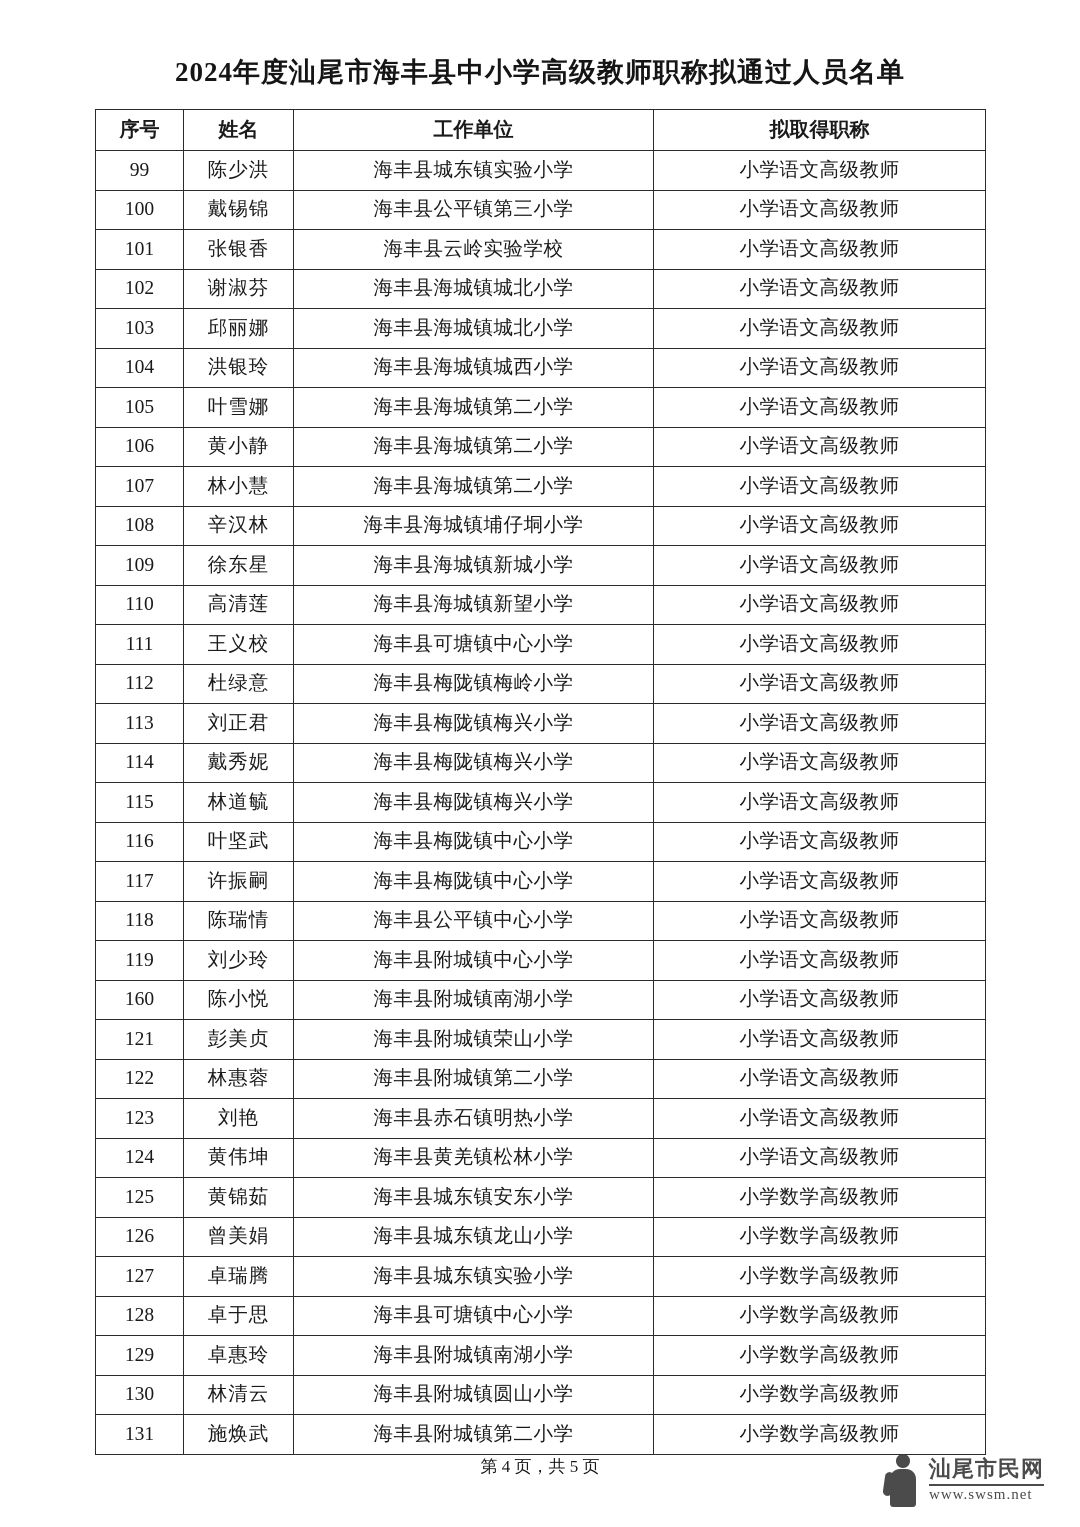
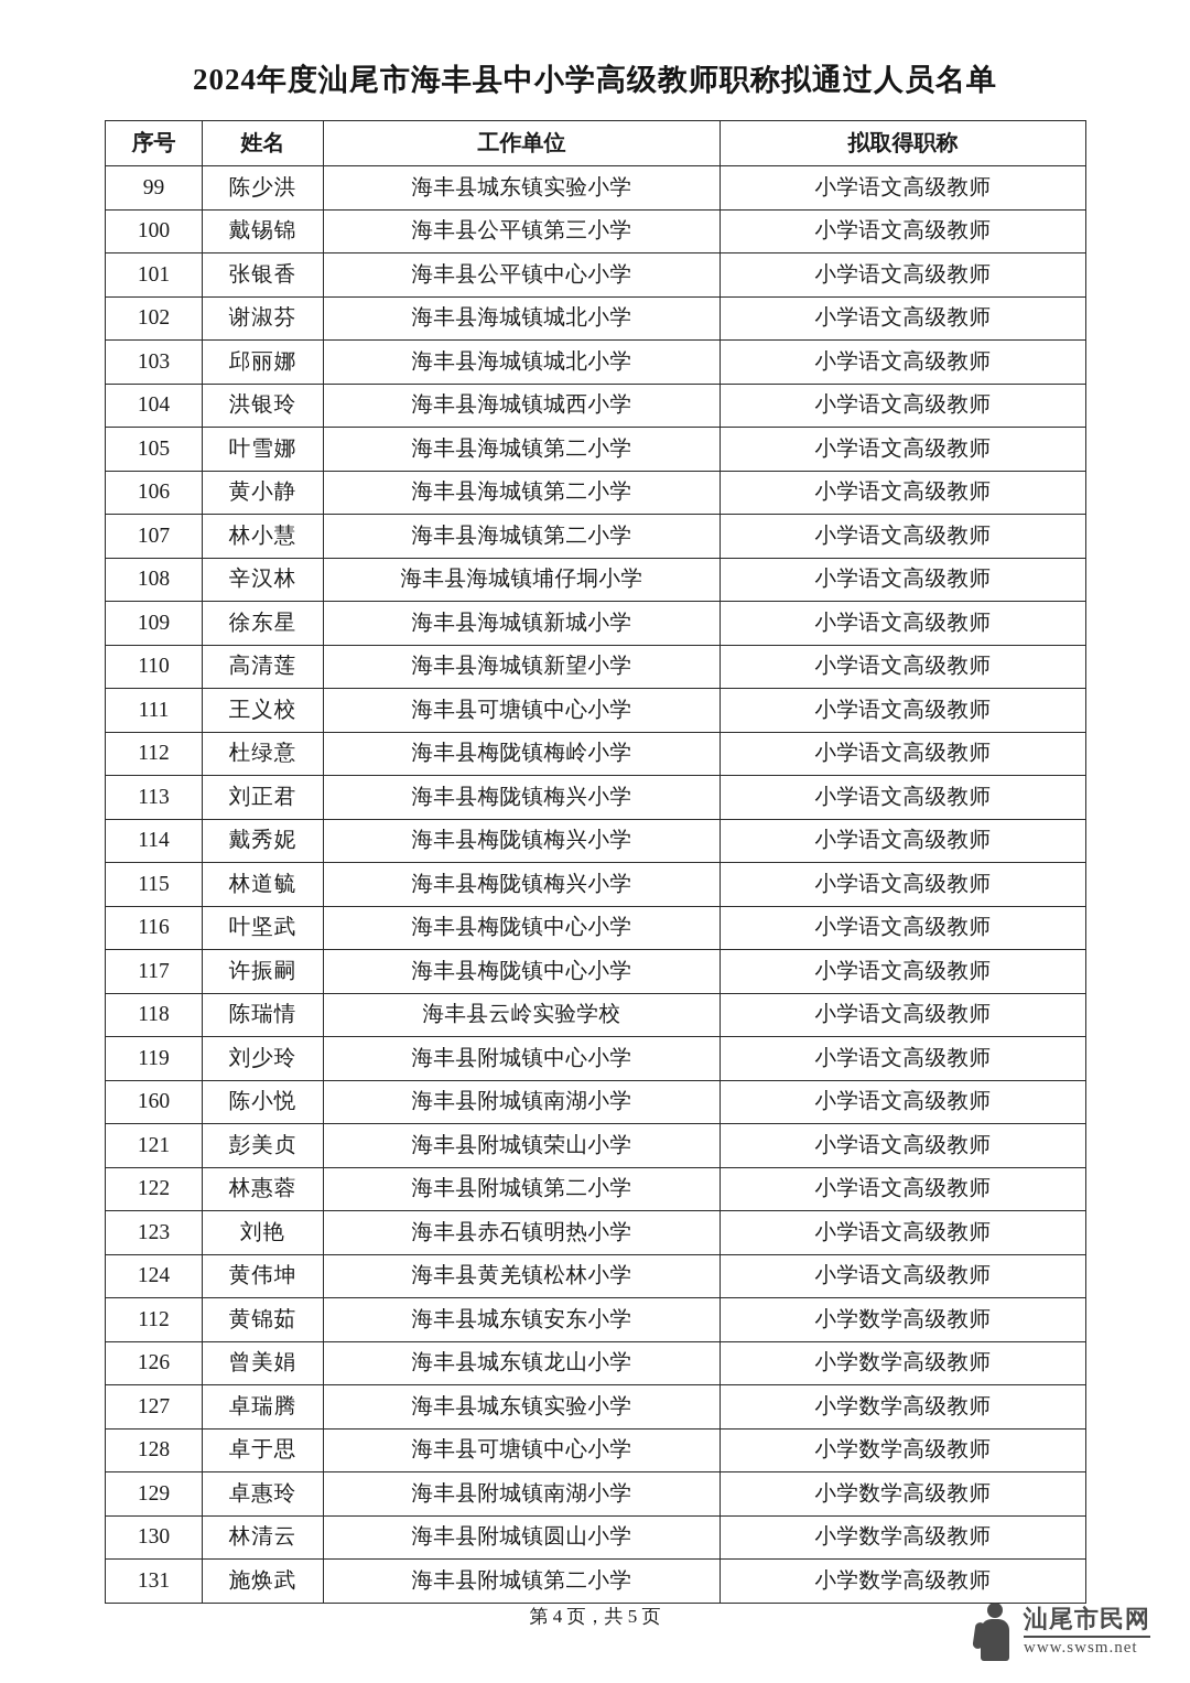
  2024年度汕尾市海丰县中小学高级教师职称拟通过人员名单
  序号	姓名	工作单位	拟取得职称
  99	陈少洪	海丰县城东镇实验小学	小学语文高级教师
  100	戴锡锦	海丰县公平镇第三小学	小学语文高级教师
- 101	张银香	海丰县云岭实验学校	小学语文高级教师
+ 101	张银香	海丰县公平镇中心小学	小学语文高级教师
  102	谢淑芬	海丰县海城镇城北小学	小学语文高级教师
  103	邱丽娜	海丰县海城镇城北小学	小学语文高级教师
  104	洪银玲	海丰县海城镇城西小学	小学语文高级教师
  105	叶雪娜	海丰县海城镇第二小学	小学语文高级教师
  106	黄小静	海丰县海城镇第二小学	小学语文高级教师
  107	林小慧	海丰县海城镇第二小学	小学语文高级教师
  108	辛汉林	海丰县海城镇埔仔垌小学	小学语文高级教师
  109	徐东星	海丰县海城镇新城小学	小学语文高级教师
  110	高清莲	海丰县海城镇新望小学	小学语文高级教师
  111	王义校	海丰县可塘镇中心小学	小学语文高级教师
  112	杜绿意	海丰县梅陇镇梅岭小学	小学语文高级教师
  113	刘正君	海丰县梅陇镇梅兴小学	小学语文高级教师
  114	戴秀妮	海丰县梅陇镇梅兴小学	小学语文高级教师
  115	林道毓	海丰县梅陇镇梅兴小学	小学语文高级教师
  116	叶坚武	海丰县梅陇镇中心小学	小学语文高级教师
  117	许振嗣	海丰县梅陇镇中心小学	小学语文高级教师
- 118	陈瑞情	海丰县公平镇中心小学	小学语文高级教师
+ 118	陈瑞情	海丰县云岭实验学校	小学语文高级教师
  119	刘少玲	海丰县附城镇中心小学	小学语文高级教师
  160	陈小悦	海丰县附城镇南湖小学	小学语文高级教师
  121	彭美贞	海丰县附城镇荣山小学	小学语文高级教师
  122	林惠蓉	海丰县附城镇第二小学	小学语文高级教师
  123	刘艳	海丰县赤石镇明热小学	小学语文高级教师
  124	黄伟坤	海丰县黄羌镇松林小学	小学语文高级教师
- 125	黄锦茹	海丰县城东镇安东小学	小学数学高级教师
+ 112	黄锦茹	海丰县城东镇安东小学	小学数学高级教师
  126	曾美娟	海丰县城东镇龙山小学	小学数学高级教师
  127	卓瑞腾	海丰县城东镇实验小学	小学数学高级教师
  128	卓于思	海丰县可塘镇中心小学	小学数学高级教师
  129	卓惠玲	海丰县附城镇南湖小学	小学数学高级教师
  130	林清云	海丰县附城镇圆山小学	小学数学高级教师
  131	施焕武	海丰县附城镇第二小学	小学数学高级教师
  第 4 页，共 5 页
  汕尾市民网
  www.swsm.net
